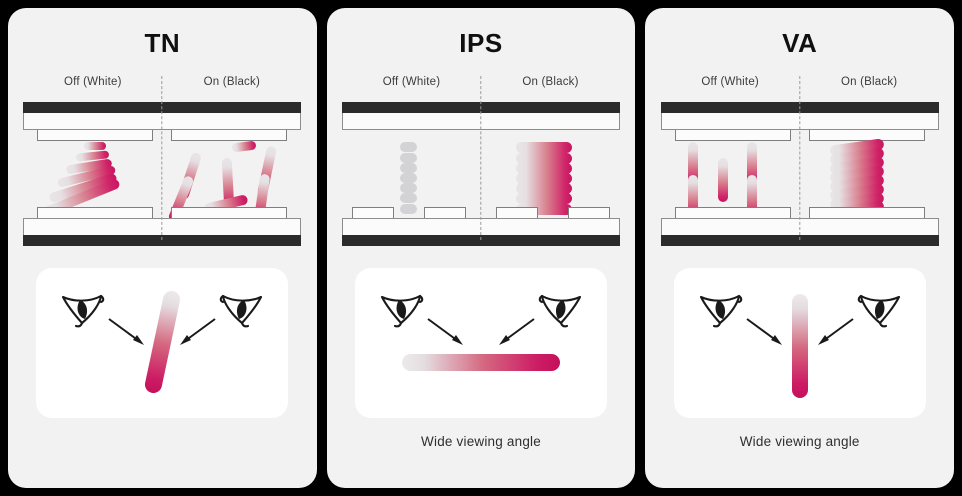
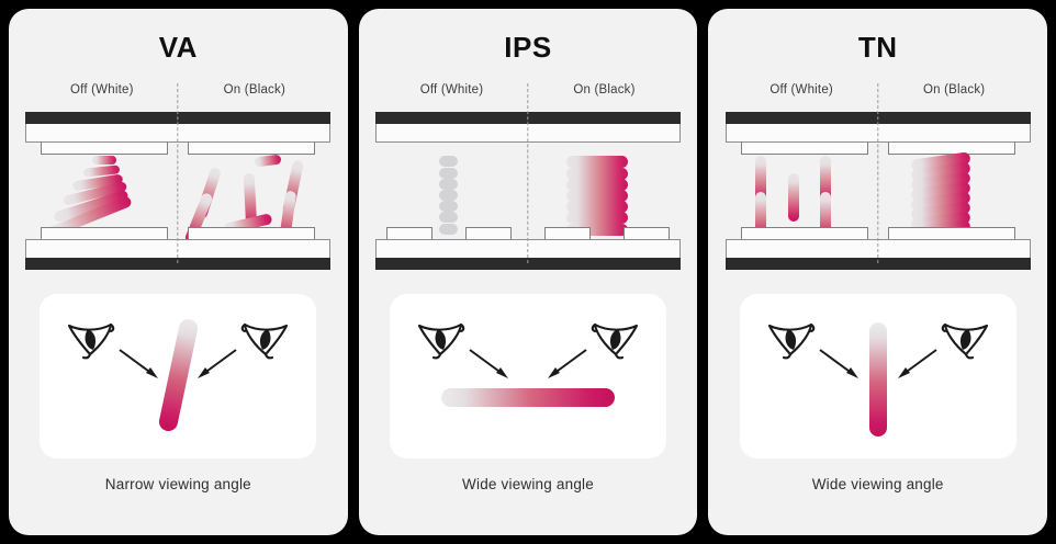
- TN
+ VA
  Off (White)
  On (Black)
+ Narrow viewing angle
  IPS
  Off (White)
  On (Black)
  Wide viewing angle
- VA
+ TN
  Off (White)
  On (Black)
  Wide viewing angle
